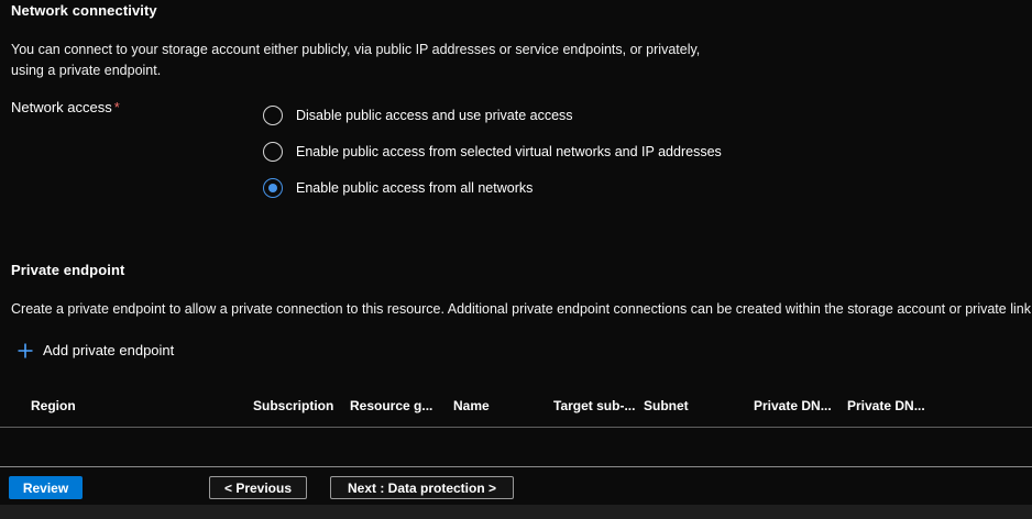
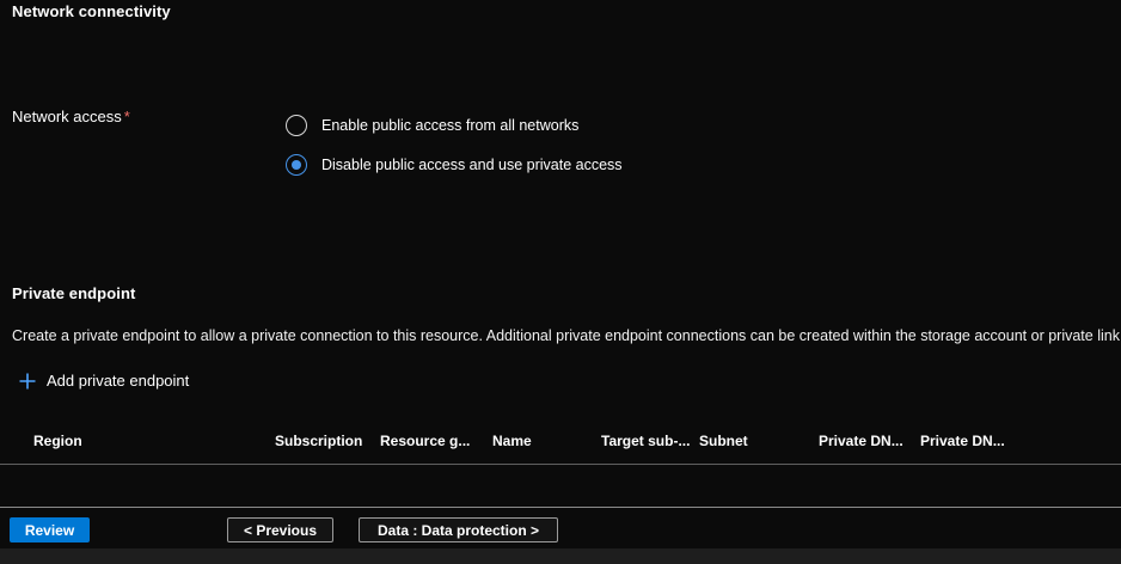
  Network connectivity
- You can connect to your storage account either publicly, via public IP addresses or service endpoints, or privately, using a private endpoint.
  Network access *
- Disable public access and use private access
+ Enable public access from all networks
- Enable public access from selected virtual networks and IP addresses
- Enable public access from all networks
+ Disable public access and use private access
  Private endpoint
  Create a private endpoint to allow a private connection to this resource. Additional private endpoint connections can be created within the storage account or private link
  Add private endpoint
  Region
  Subscription
  Resource g...
  Name
  Target sub-...
  Subnet
  Private DN...
  Private DN...
  Review
  < Previous
- Next : Data protection >
+ Data : Data protection >
